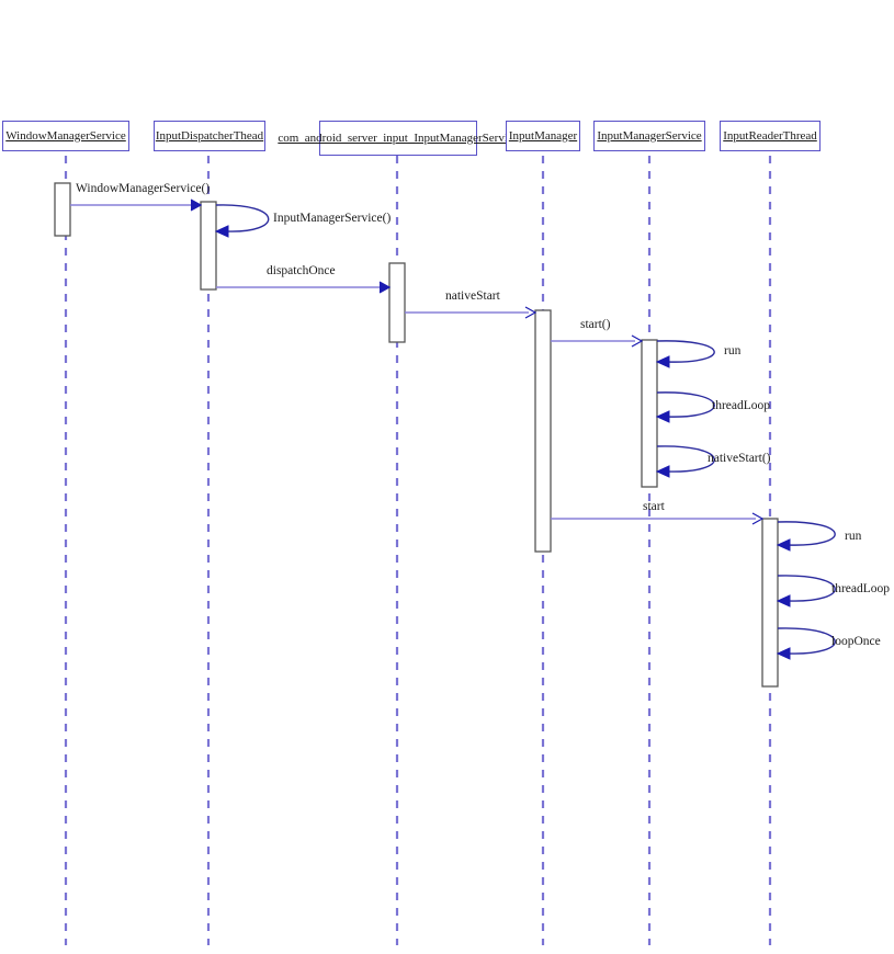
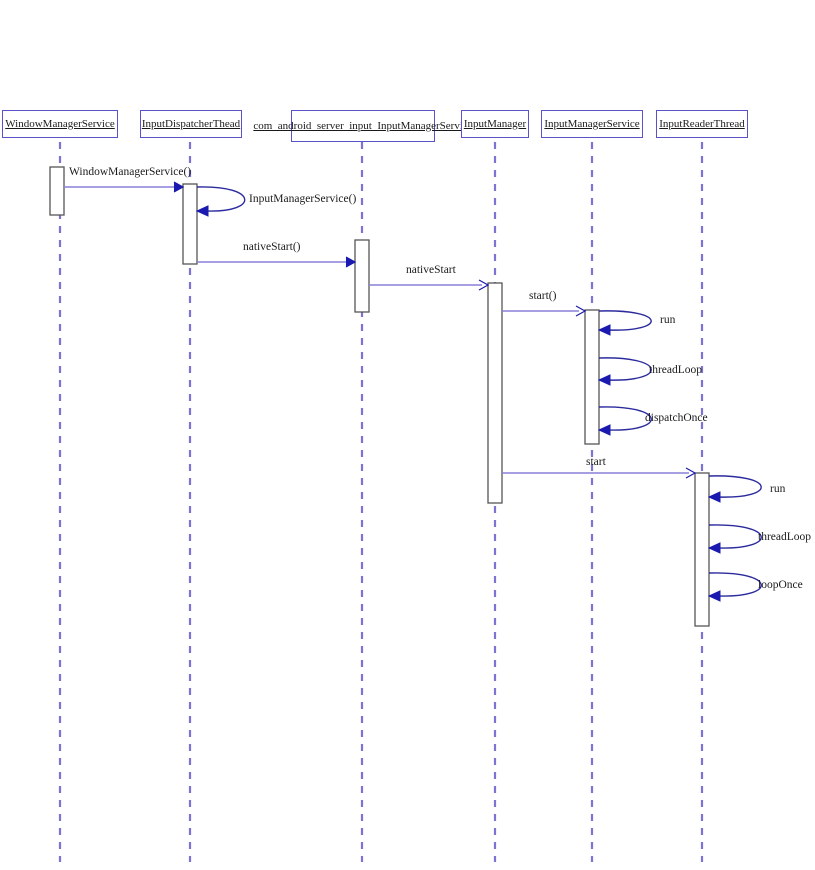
  WindowManagerService
  InputDispatcherThead
  com_android_server_input_InputManagerServ
  InputManager
  InputManagerService
  InputReaderThread
  WindowManagerService()
  InputManagerService()
- dispatchOnce
+ nativeStart()
  nativeStart
  start()
  run
  threadLoop
- nativeStart()
+ dispatchOnce
  start
  run
  threadLoop
  loopOnce
